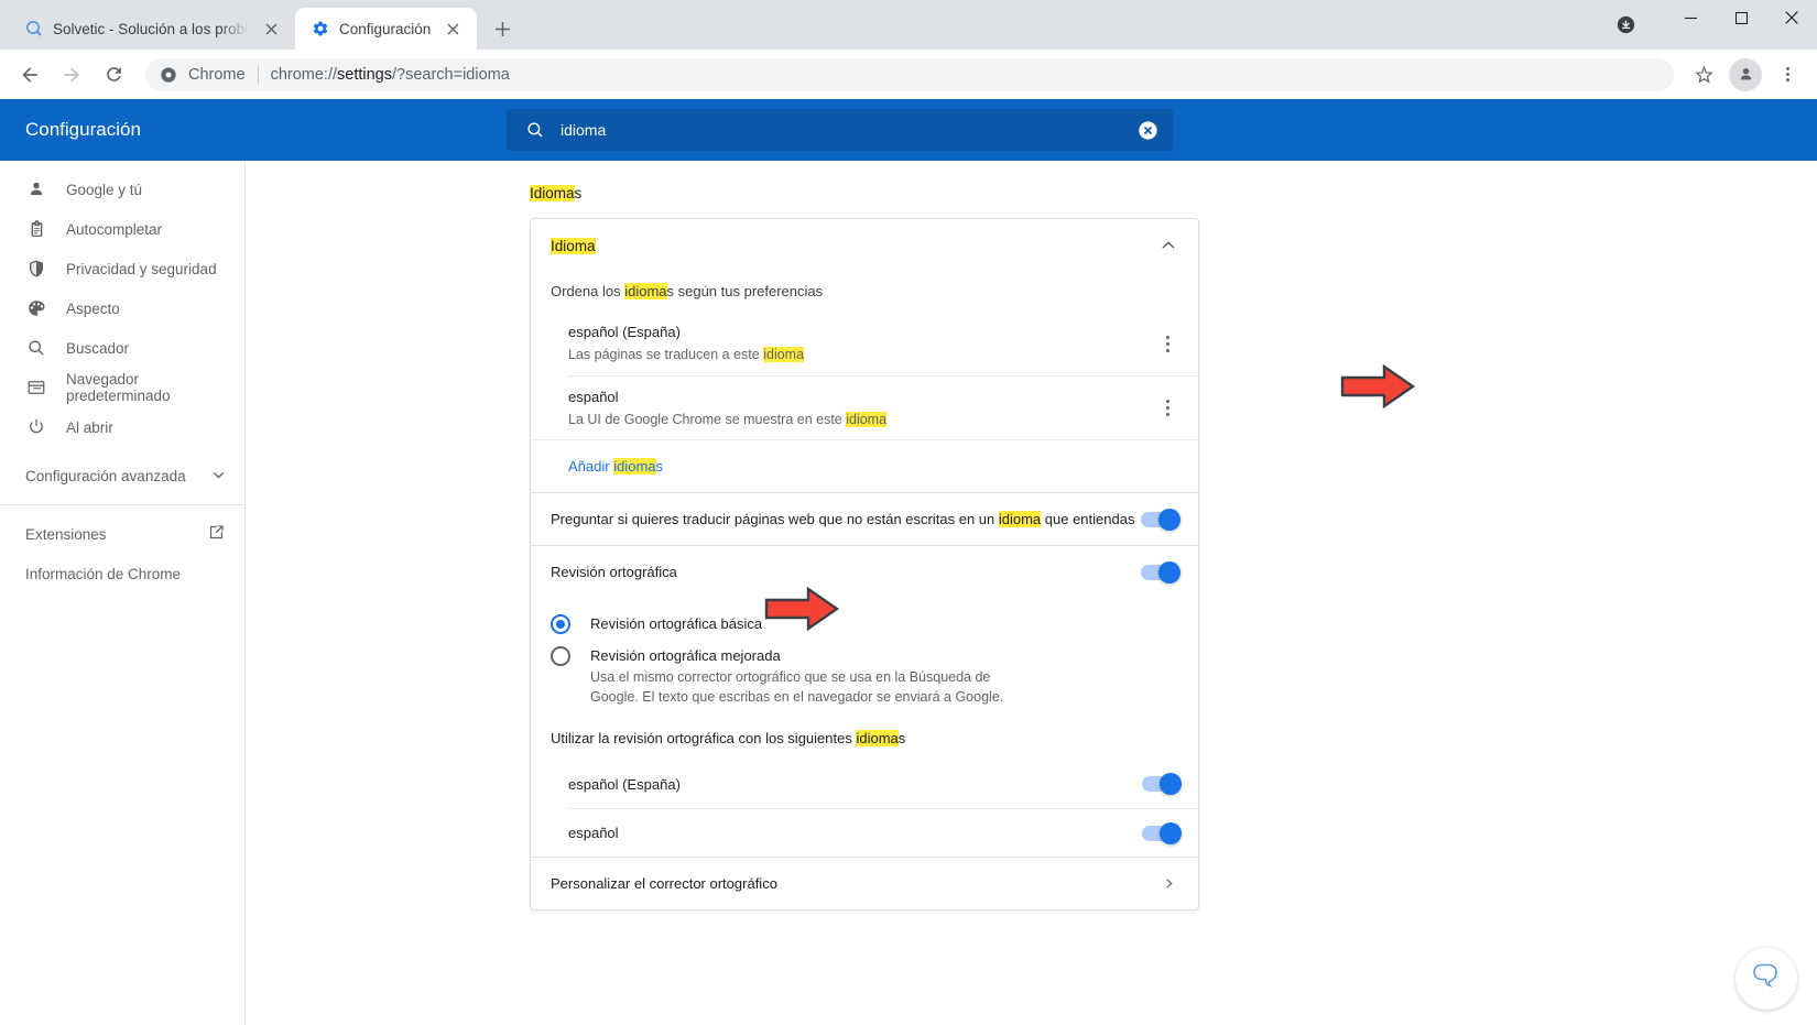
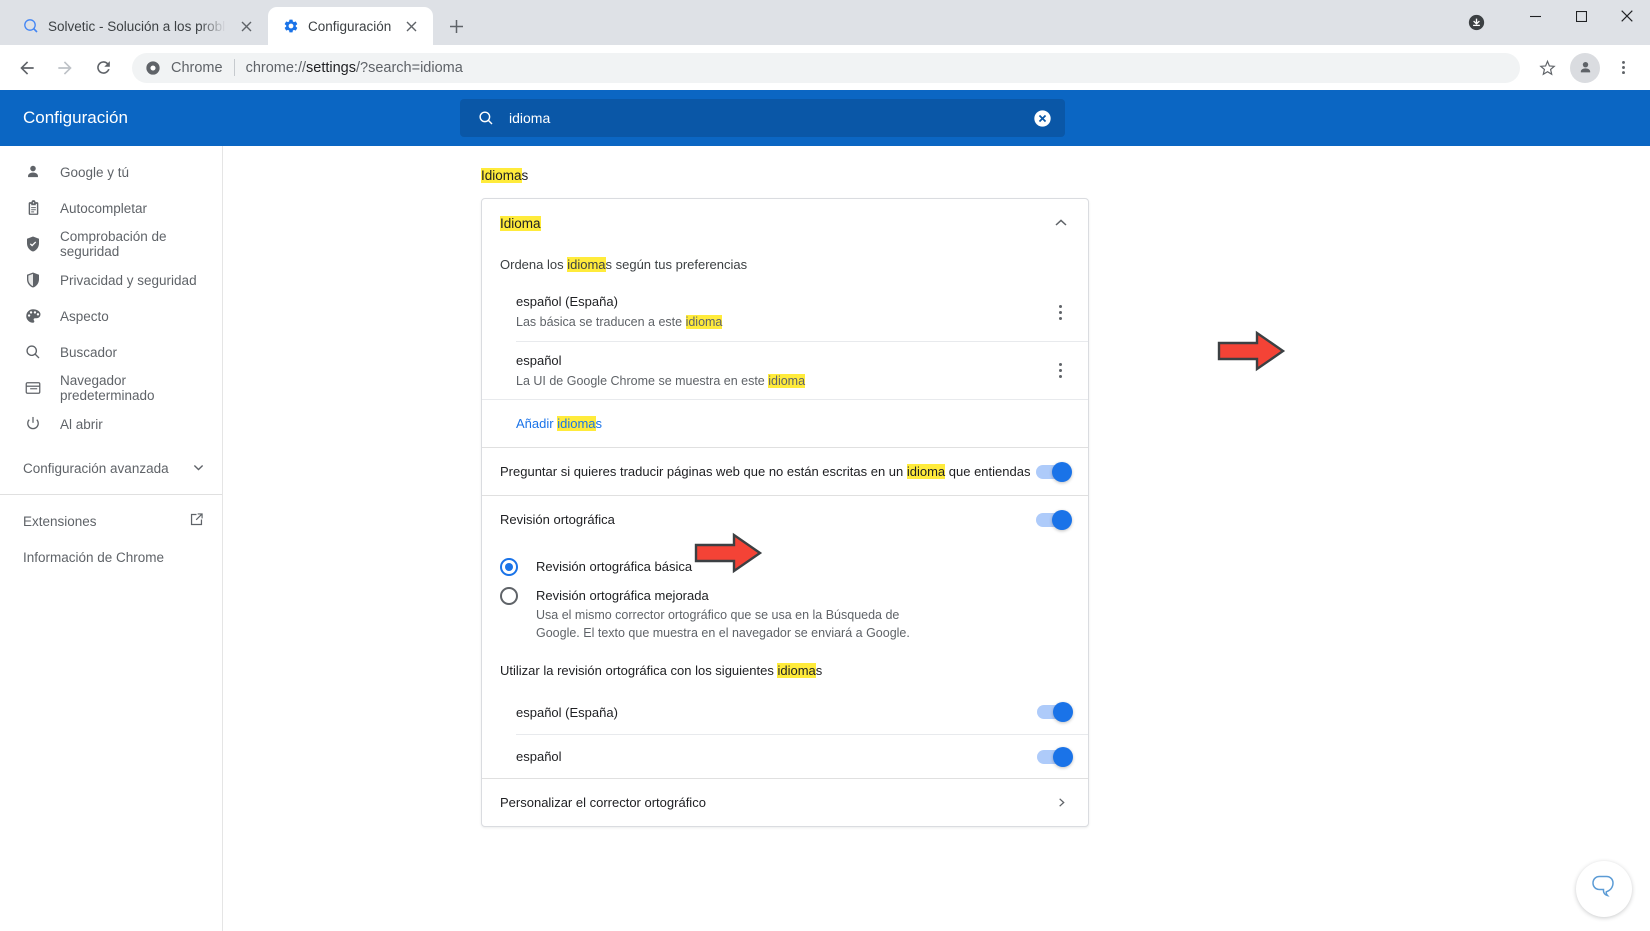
  Solvetic - Solución a los probl
  Configuración
  Chrome
  chrome://settings/?search=idioma
  Configuración
  idioma
  Google y tú
  Autocompletar
+ Comprobación de seguridad
  Privacidad y seguridad
  Aspecto
  Buscador
  Navegador predeterminado
  Al abrir
  Configuración avanzada
  Extensiones
  Información de Chrome
  Idiomas
  Idioma
  Ordena los idiomas según tus preferencias
  español (España)
- Las páginas se traducen a este idioma
+ Las básica se traducen a este idioma
  español
  La UI de Google Chrome se muestra en este idioma
  Añadir idiomas
  Preguntar si quieres traducir páginas web que no están escritas en un idioma que entiendas
  Revisión ortográfica
  Revisión ortográfica básica
  Revisión ortográfica mejorada
- Usa el mismo corrector ortográfico que se usa en la Búsqueda de Google. El texto que escribas en el navegador se enviará a Google.
+ Usa el mismo corrector ortográfico que se usa en la Búsqueda de Google. El texto que muestra en el navegador se enviará a Google.
  Utilizar la revisión ortográfica con los siguientes idiomas
  español (España)
  español
  Personalizar el corrector ortográfico
